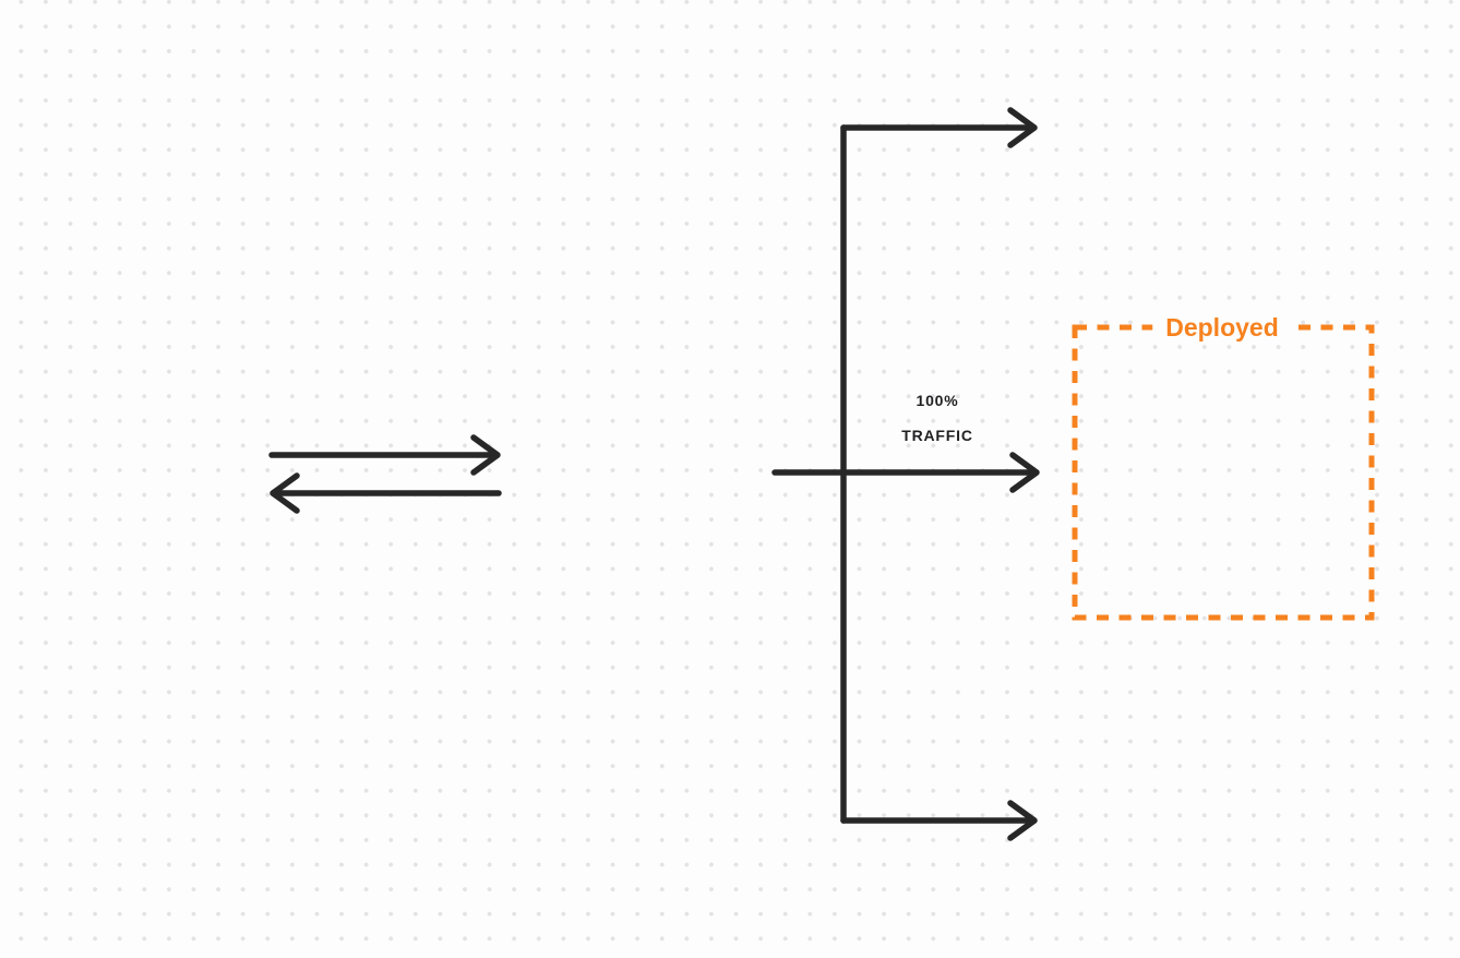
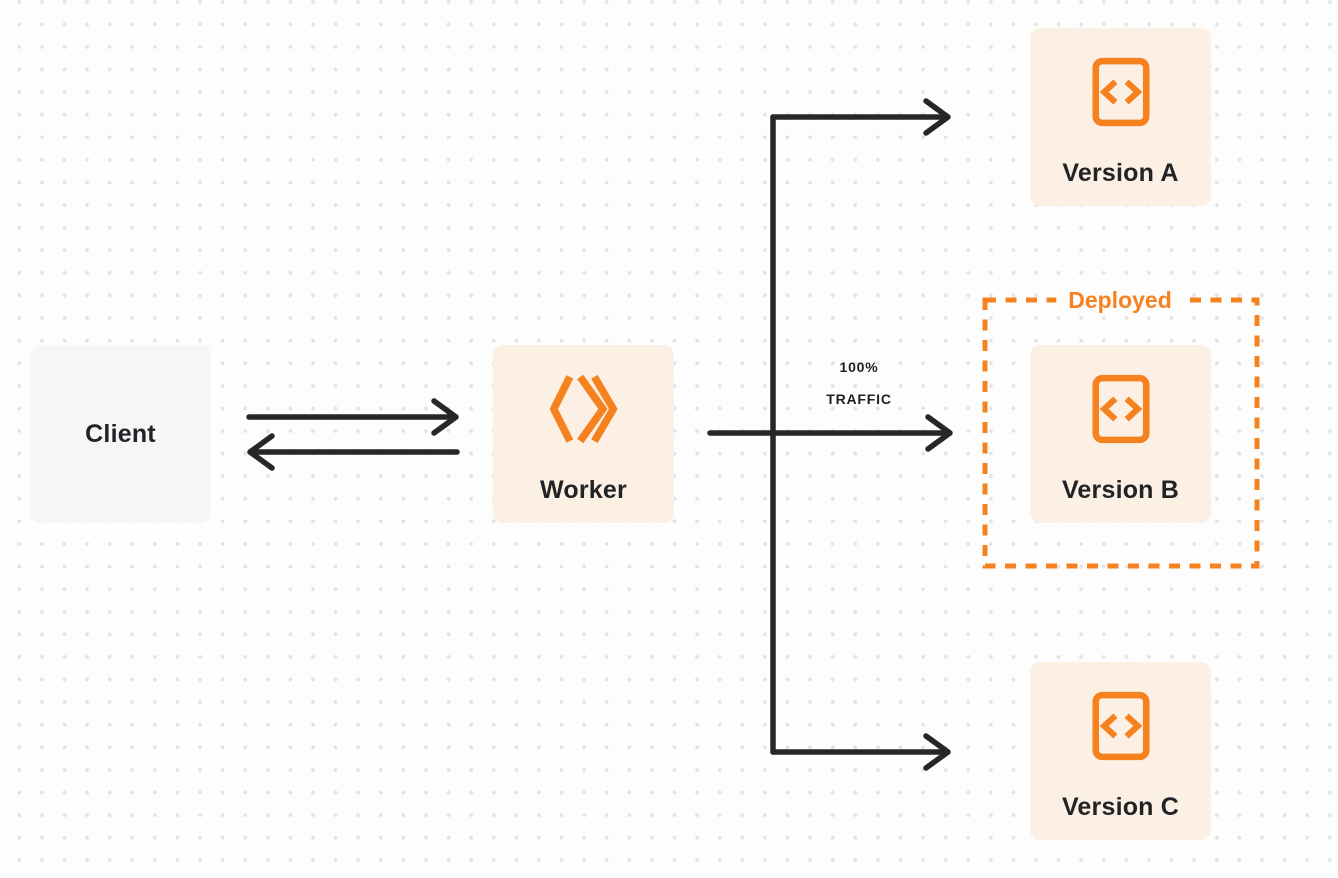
+ Client
+ Worker
+ Version A
+ Version B
+ Version C
  Deployed
  100%
  TRAFFIC
